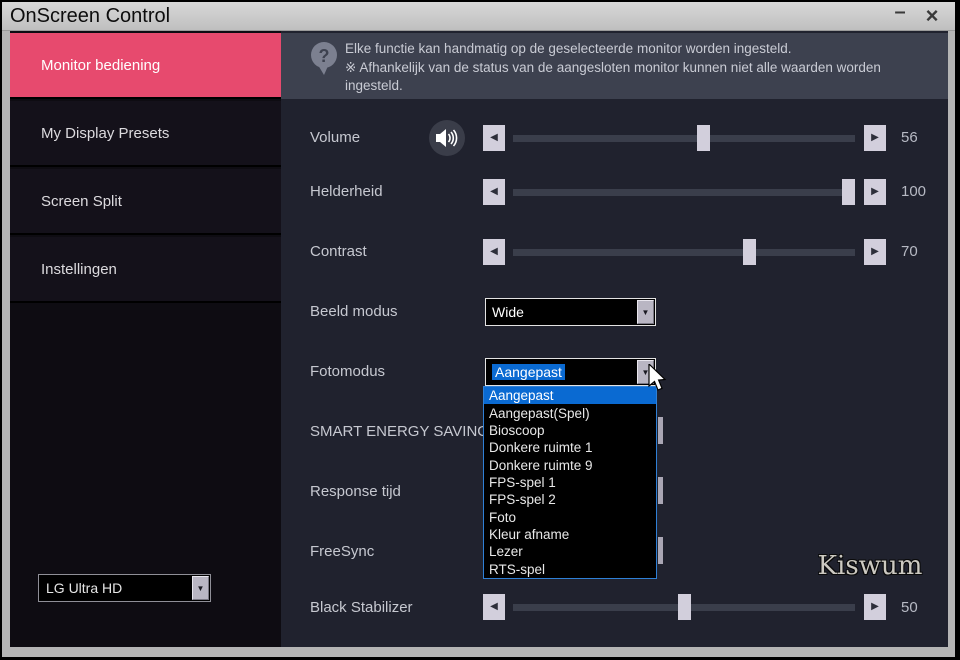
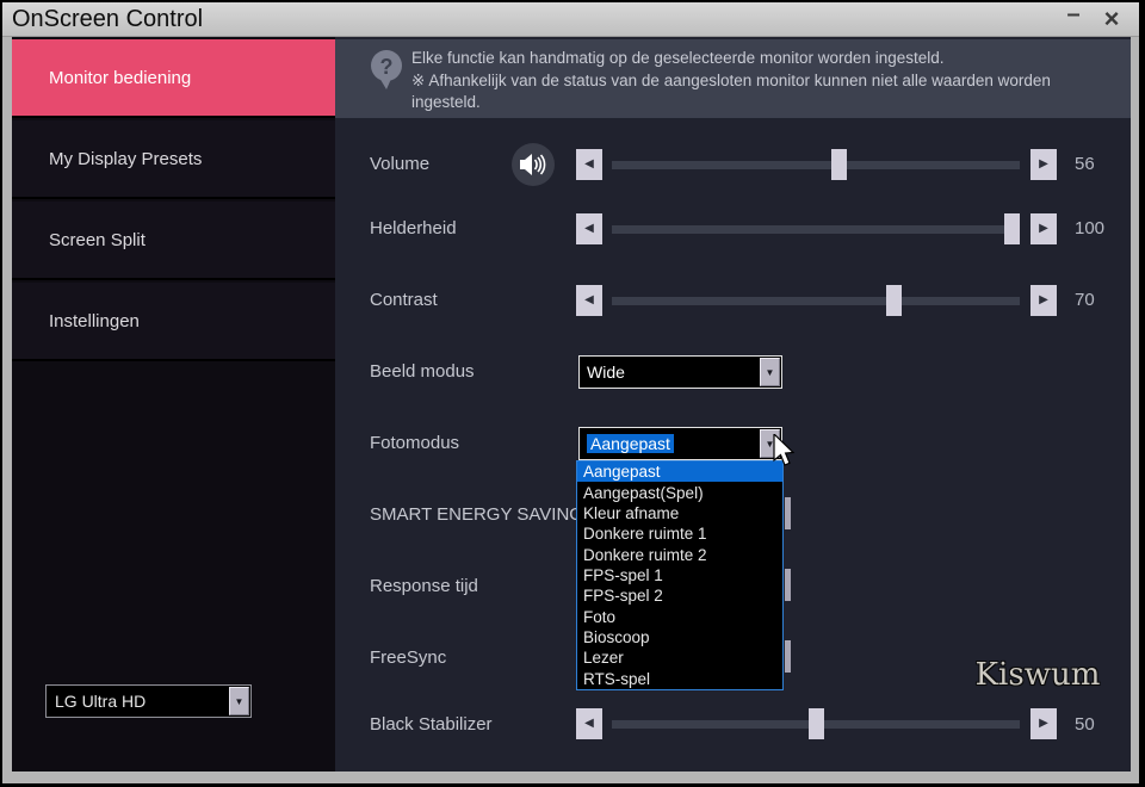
  OnScreen Control
  –
  ×
  Monitor bediening
  My Display Presets
  Screen Split
  Instellingen
  LG Ultra HD
  ▼
  ?
  Elke functie kan handmatig op de geselecteerde monitor worden ingesteld.
  ※ Afhankelijk van de status van de aangesloten monitor kunnen niet alle waarden worden
  ingesteld.
  Volume
  ◀
  ▶
  56
  Helderheid
  ◀
  ▶
  100
  Contrast
  ◀
  ▶
  70
  Beeld modus
  Wide
  ▼
  Fotomodus
  Aangepast
  ▼
  SMART ENERGY SAVIN
  Response tijd
  FreeSync
  Aangepast
  Aangepast(Spel)
- Bioscoop
+ Kleur afname
  Donkere ruimte 1
- Donkere ruimte 9
+ Donkere ruimte 2
  FPS-spel 1
  FPS-spel 2
  Foto
- Kleur afname
+ Bioscoop
  Lezer
  RTS-spel
  Black Stabilizer
  ◀
  ▶
  50
  Kiswum
